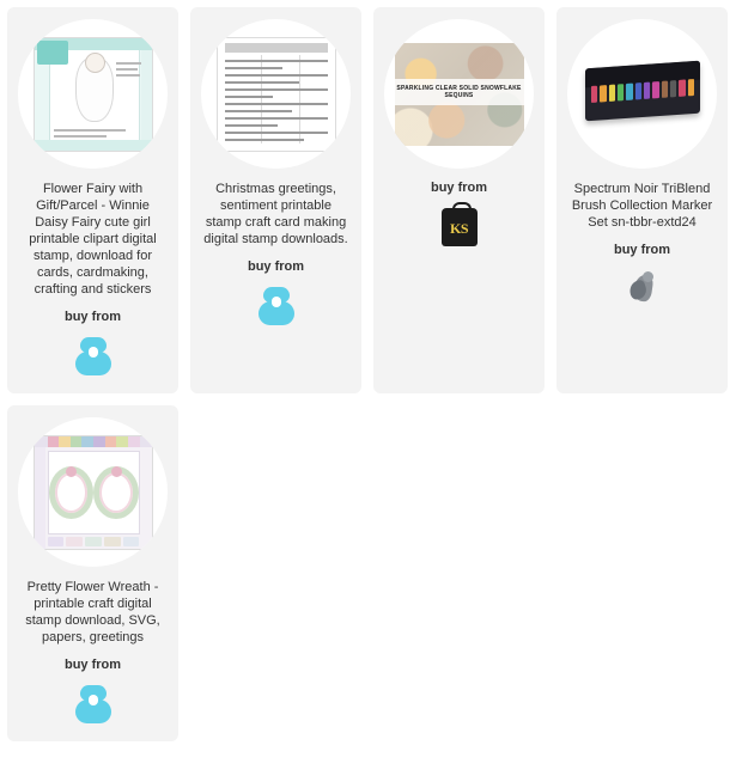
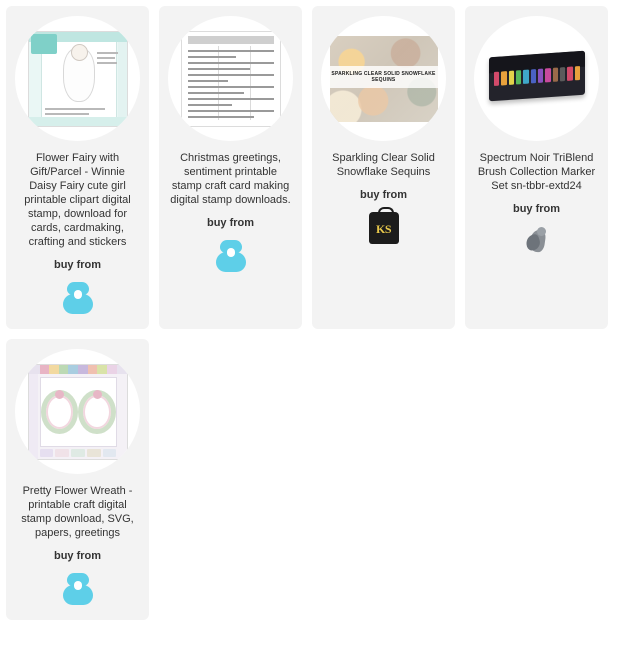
  Flower Fairy with Gift/Parcel - Winnie Daisy Fairy cute girl printable clipart digital stamp, download for cards, cardmaking, crafting and stickers
  buy from
  Christmas greetings, sentiment printable stamp craft card making digital stamp downloads.
  buy from
+ Sparkling Clear Solid Snowflake Sequins
  buy from
  KS
  Spectrum Noir TriBlend Brush Collection Marker Set sn-tbbr-extd24
  buy from
  Pretty Flower Wreath - printable craft digital stamp download, SVG, papers, greetings
  buy from
